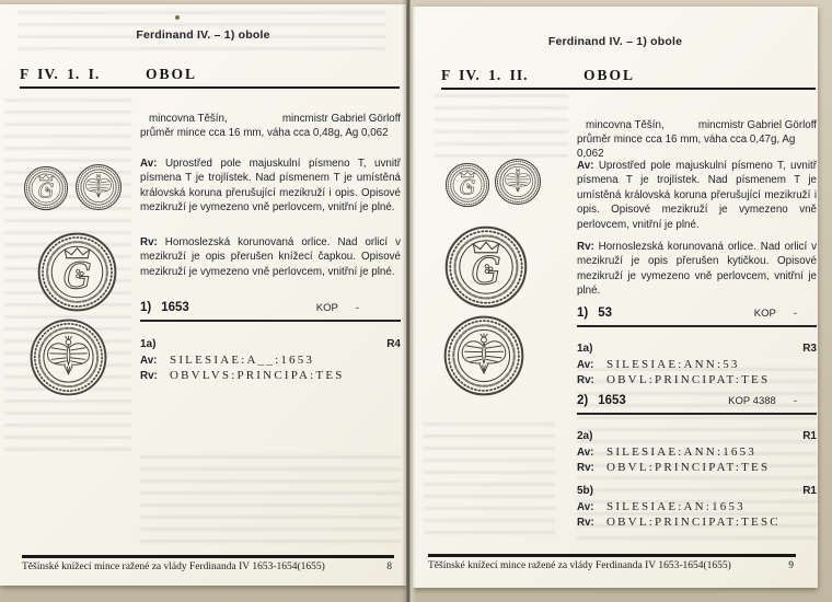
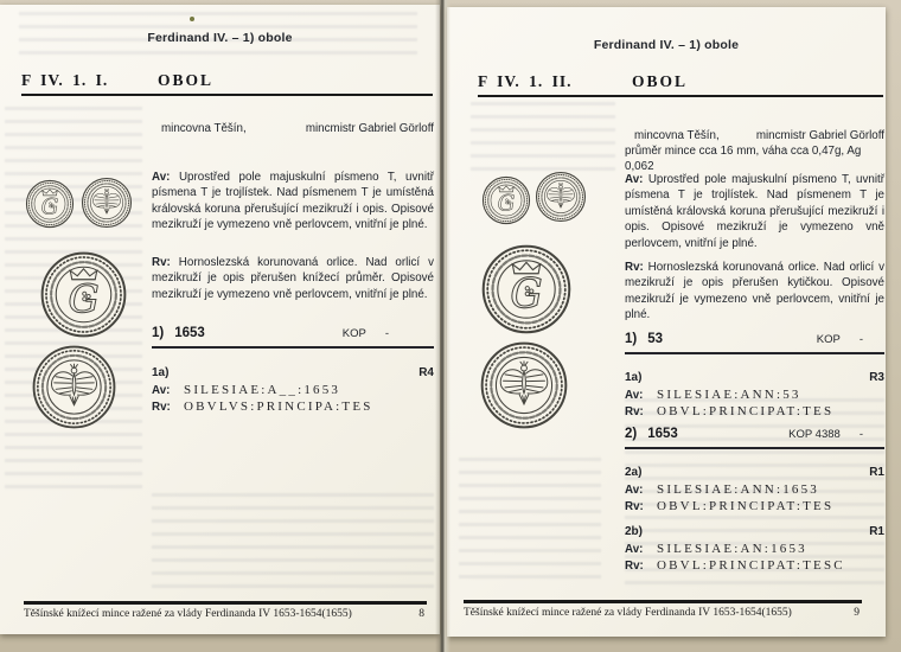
  Ferdinand IV. – 1) obole
  F IV. 1. I.
  OBOL
  mincovna Těšín,
  mincmistr Gabriel Görloff
- průměr mince cca 16 mm, váha cca 0,48g, Ag 0,062
  Av: Uprostřed pole majuskulní písmeno T, uvnitř písmena T je trojlístek. Nad písmenem T je umístěná královská koruna přerušující mezikruží i opis. Opisové mezikruží je vymezeno vně perlovcem, vnitřní je plné.
- Rv: Hornoslezská korunovaná orlice. Nad orlicí v mezikruží je opis přerušen knížecí čapkou. Opisové mezikruží je vymezeno vně perlovcem, vnitřní je plné.
+ Rv: Hornoslezská korunovaná orlice. Nad orlicí v mezikruží je opis přerušen knížecí průměr. Opisové mezikruží je vymezeno vně perlovcem, vnitřní je plné.
  1)
  1653
  KOP
  -
  1a)
  R4
  Av:
  SILESIAE:A__:1653
  Rv:
  OBVLVS:PRINCIPA:TES
  Těšínské knížecí mince ražené za vlády Ferdinanda IV 1653-1654(1655)
  8
  Ferdinand IV. – 1) obole
  F IV. 1. II.
  OBOL
  mincovna Těšín,
  mincmistr Gabriel Görloff
  průměr mince cca 16 mm, váha cca 0,47g, Ag 0,062
  Av: Uprostřed pole majuskulní písmeno T, uvnitř písmena T je trojlístek. Nad písmenem T je umístěná královská koruna přerušující mezikruží i opis. Opisové mezikruží je vymezeno vně perlovcem, vnitřní je plné.
  Rv: Hornoslezská korunovaná orlice. Nad orlicí v mezikruží je opis přerušen kytičkou. Opisové mezikruží je vymezeno vně perlovcem, vnitřní je plné.
  1)
  53
  KOP
  -
  1a)
  R3
  Av:
  SILESIAE:ANN:53
  Rv:
  OBVL:PRINCIPAT:TES
  2)
  1653
  KOP 4388
  -
  2a)
  R1
  Av:
  SILESIAE:ANN:1653
  Rv:
  OBVL:PRINCIPAT:TES
- 5b)
+ 2b)
  R1
  Av:
  SILESIAE:AN:1653
  Rv:
  OBVL:PRINCIPAT:TESC
  Těšínské knížecí mince ražené za vlády Ferdinanda IV 1653-1654(1655)
  9
